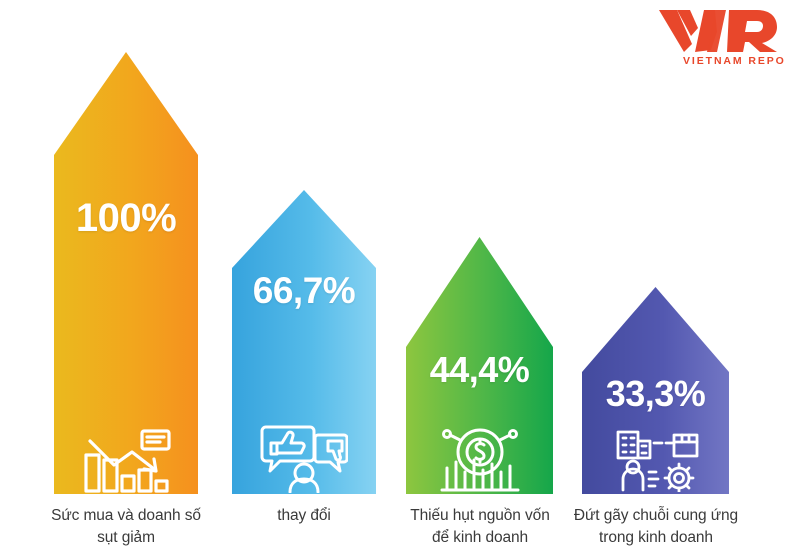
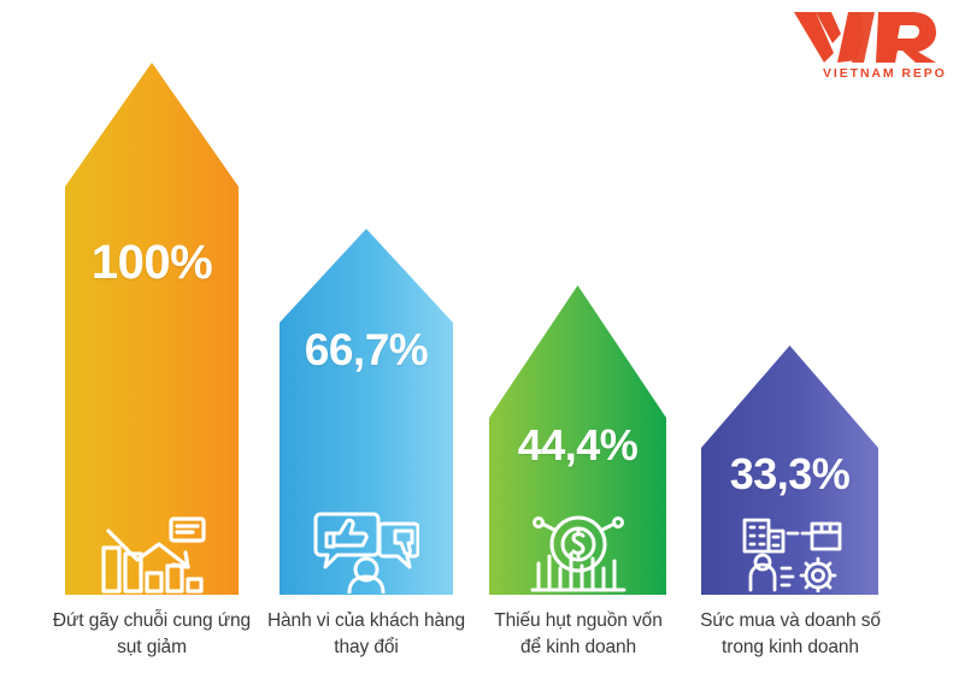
  VIETNAM REPO
  100%
  66,7%
  44,4%
  33,3%
- Sức mua và doanh số
+ Đứt gãy chuỗi cung ứng
  sụt giảm
+ Hành vi của khách hàng
  thay đổi
  Thiếu hụt nguồn vốn
  để kinh doanh
- Đứt gãy chuỗi cung ứng
+ Sức mua và doanh số
  trong kinh doanh
